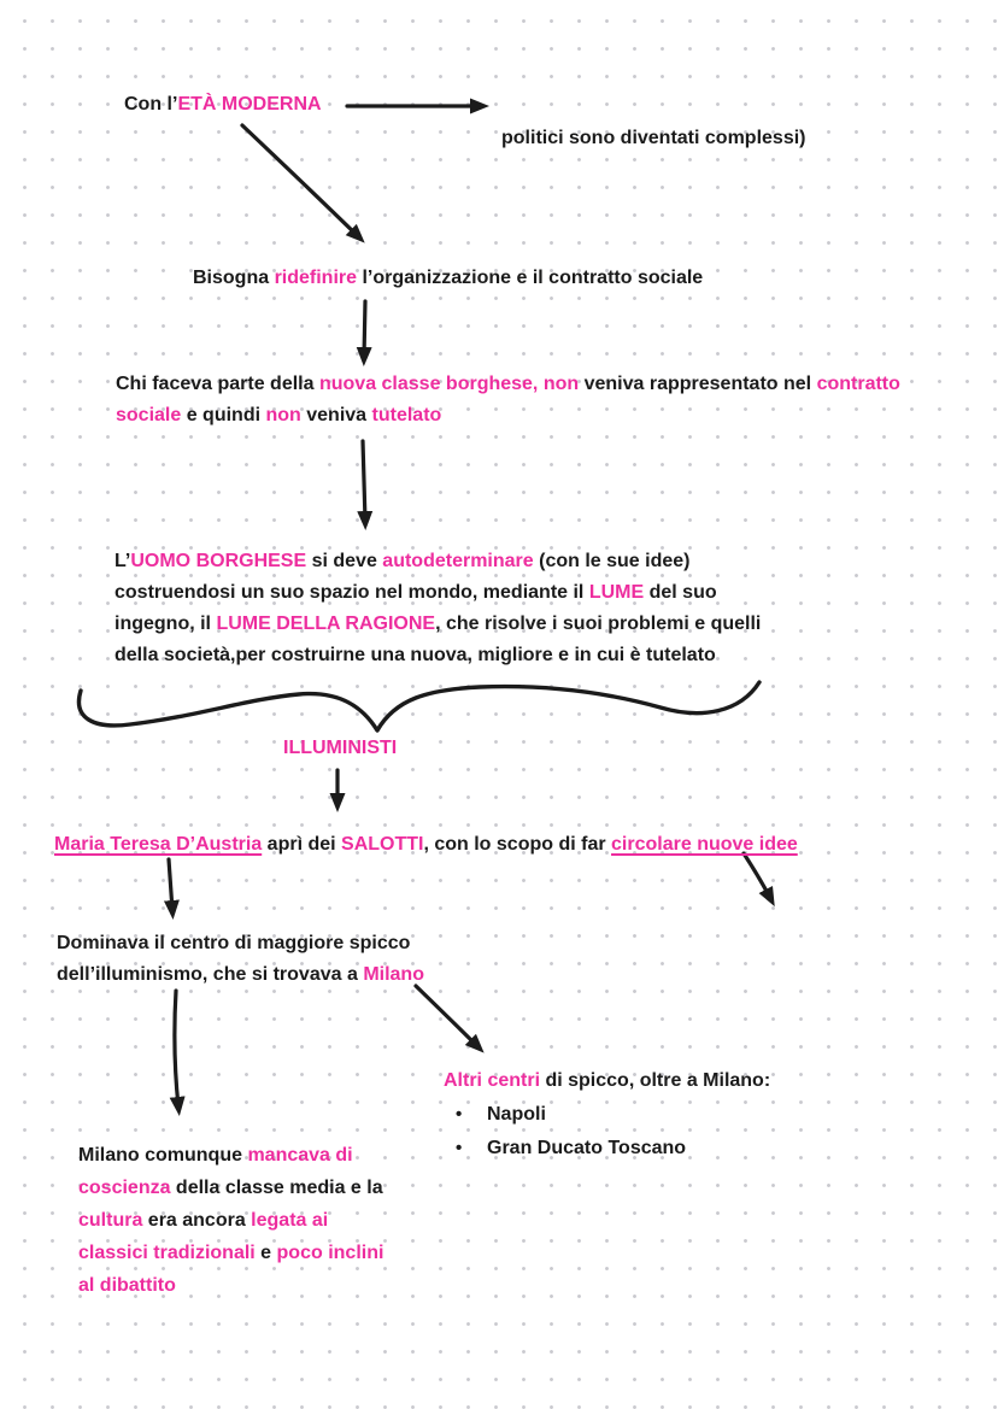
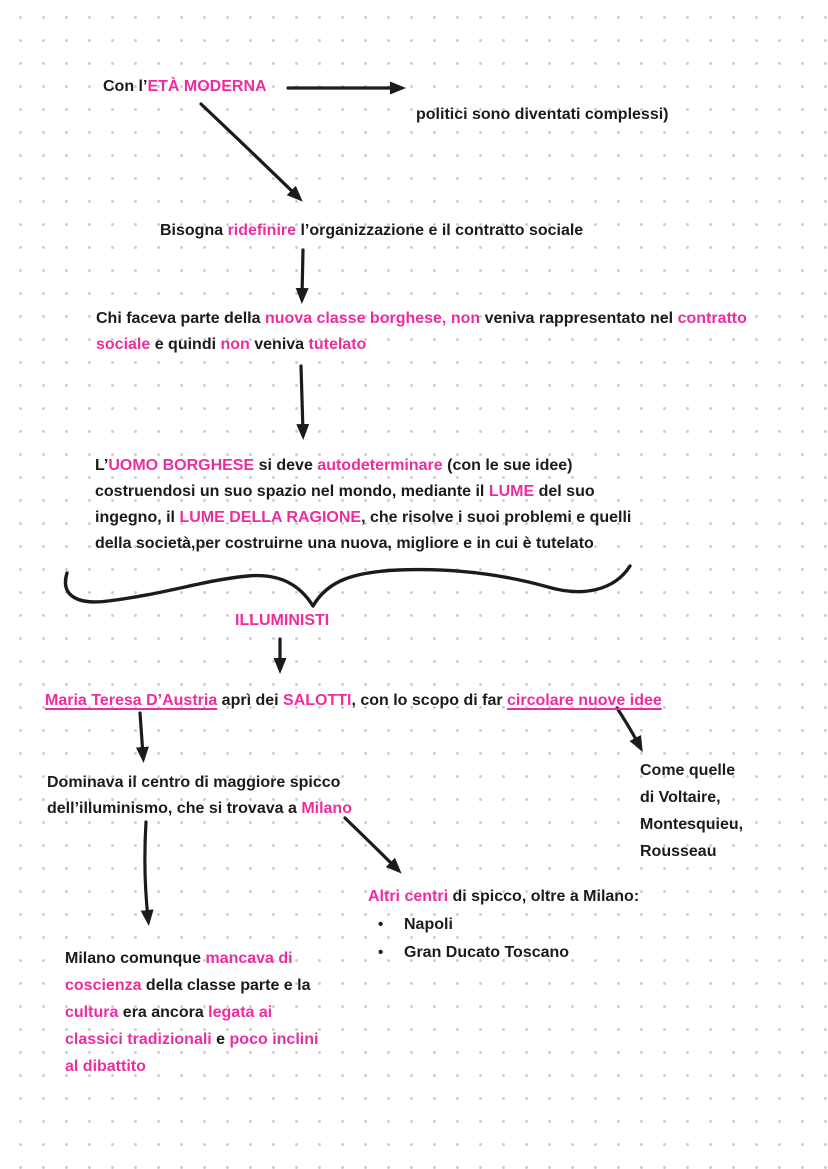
  Con l’ETÀ MODERNA
  politici sono diventati complessi)
  Bisogna ridefinire l’organizzazione e il contratto sociale
  Chi faceva parte della nuova classe borghese, non veniva rappresentato nel contratto
  sociale e quindi non veniva tutelato
  L’UOMO BORGHESE si deve autodeterminare (con le sue idee)
  costruendosi un suo spazio nel mondo, mediante il LUME del suo
  ingegno, il LUME DELLA RAGIONE, che risolve i suoi problemi e quelli
  della società,per costruirne una nuova, migliore e in cui è tutelato
  ILLUMINISTI
  Maria Teresa D’Austria aprì dei SALOTTI, con lo scopo di far circolare nuove idee
  Dominava il centro di maggiore spicco
  dell’illuminismo, che si trovava a Milano
+ Come quelle
+ di Voltaire,
+ Montesquieu,
+ Rousseau
  Altri centri di spicco, oltre a Milano:
  •
  Napoli
  •
  Gran Ducato Toscano
  Milano comunque mancava di
- coscienza della classe media e la
+ coscienza della classe parte e la
  cultura era ancora legata ai
  classici tradizionali e poco inclini
  al dibattito
